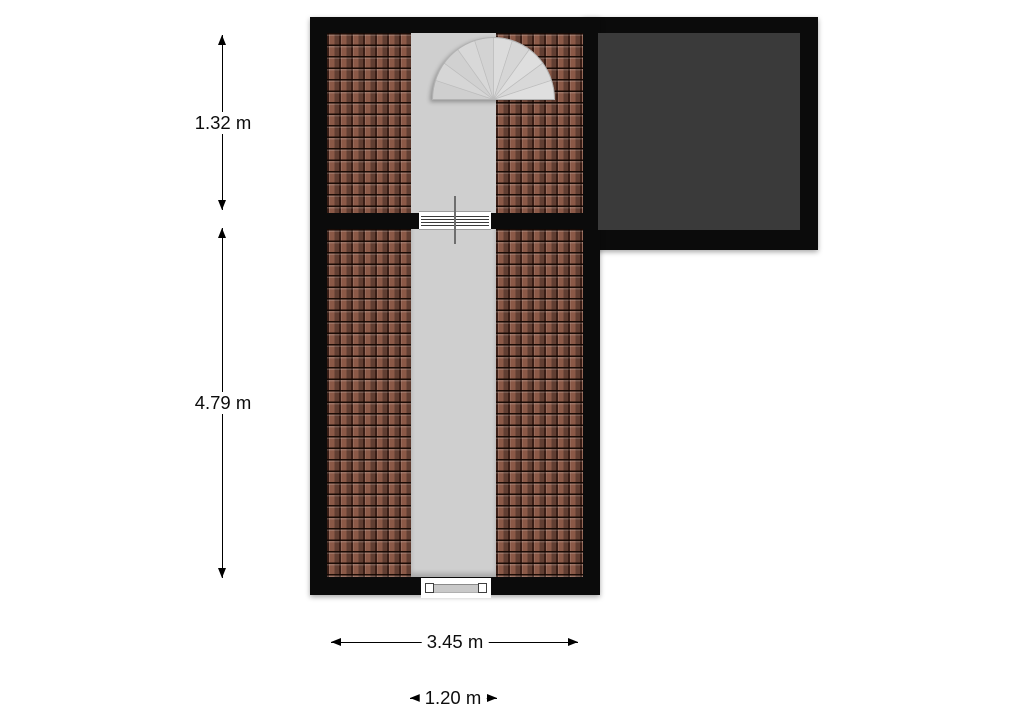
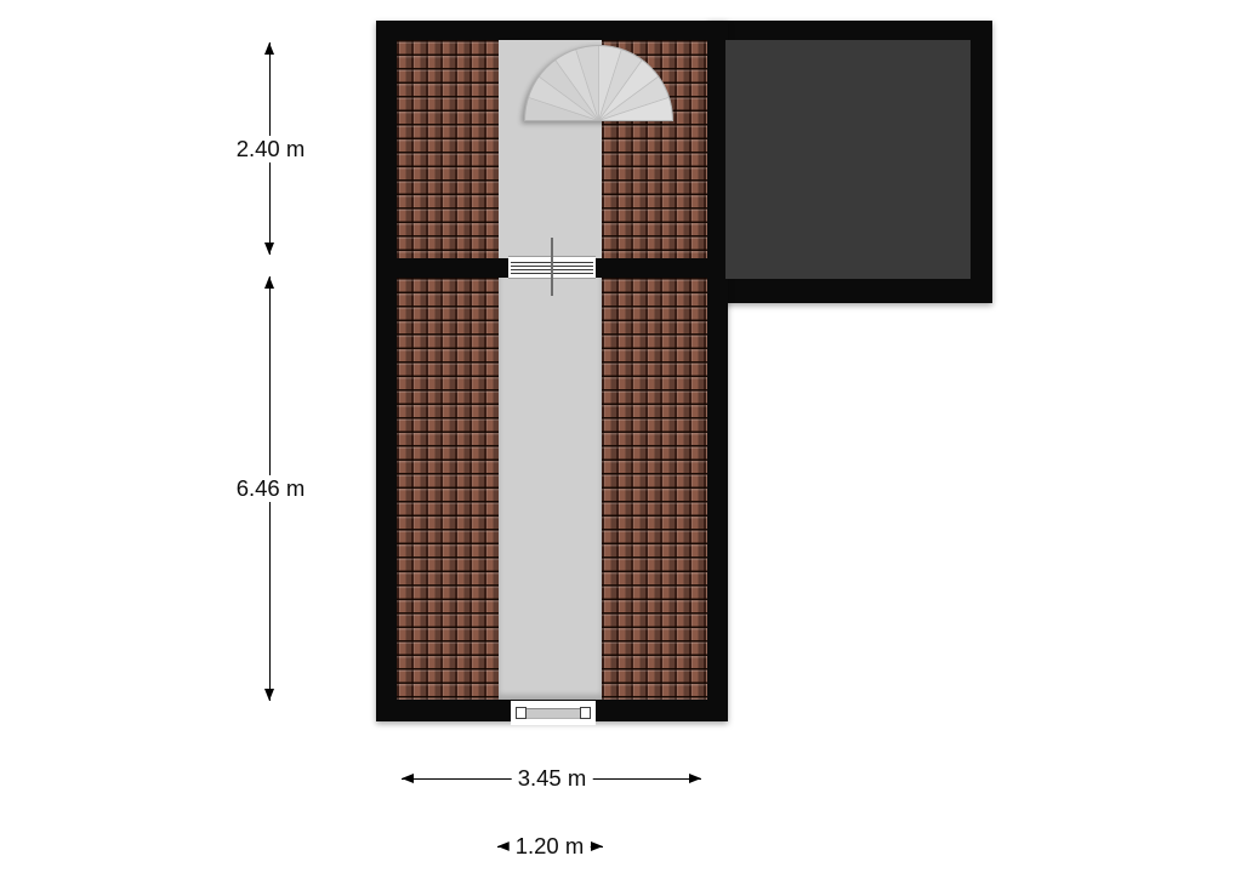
- 1.32 m
+ 2.40 m
- 4.79 m
+ 6.46 m
  3.45 m
  1.20 m
